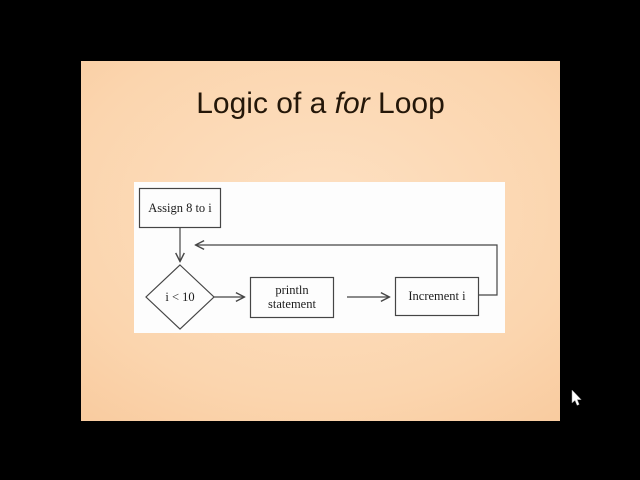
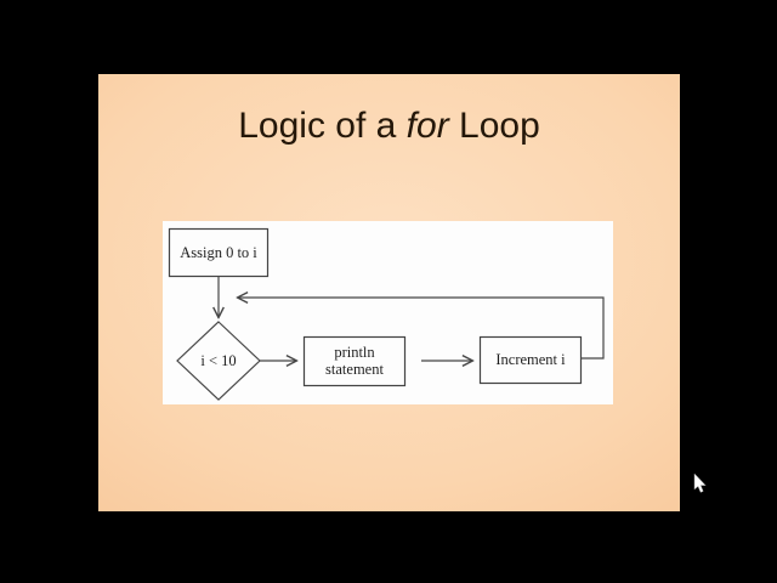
  Logic of a for Loop
- Assign 8 to i
+ Assign 0 to i
  i < 10
  println
  statement
  Increment i
